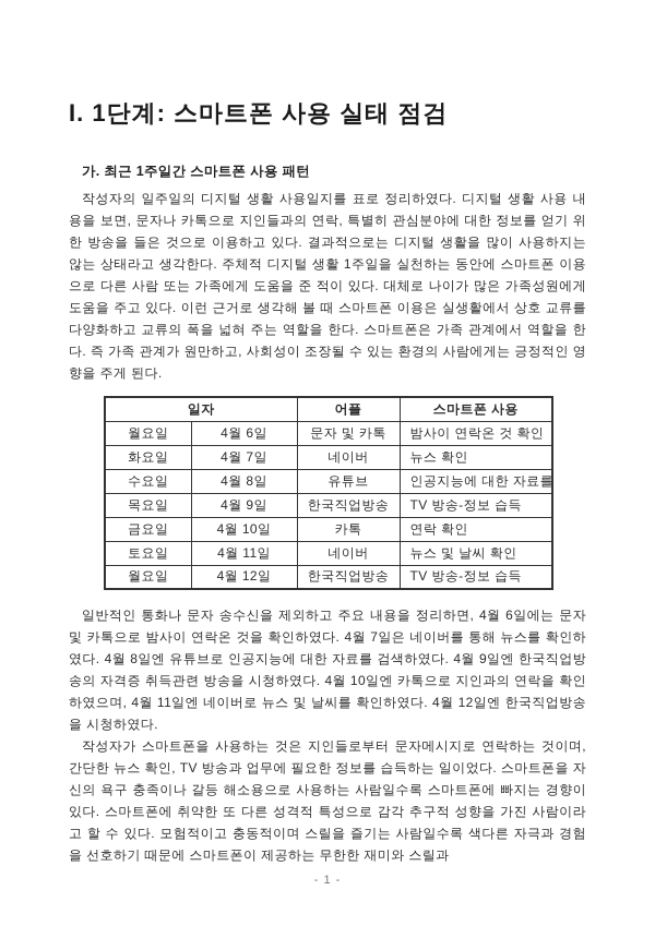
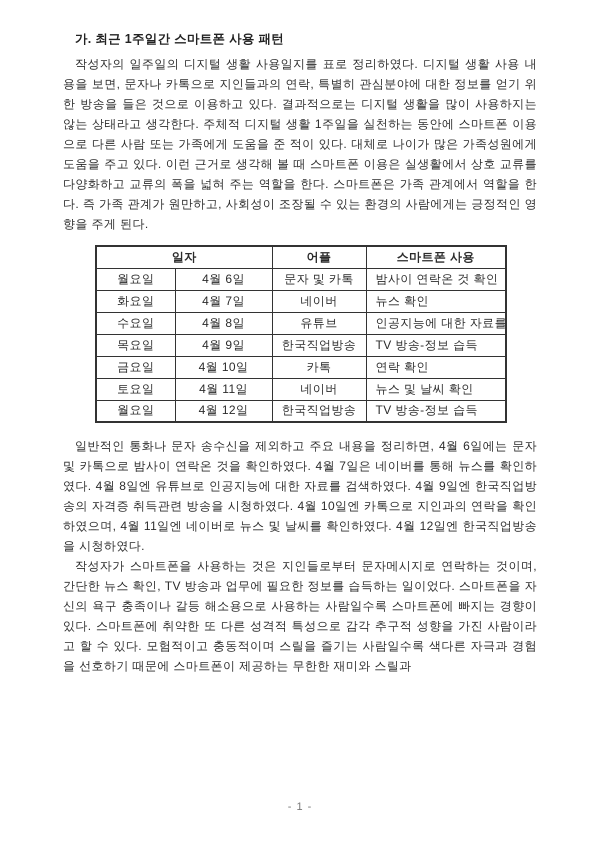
- I. 1단계: 스마트폰 사용 실태 점검
  가. 최근 1주일간 스마트폰 사용 패턴
  작성자의 일주일의 디지털 생활 사용일지를 표로 정리하였다. 디지털 생활 사용 내용을 보면, 문자나 카톡으로 지인들과의 연락, 특별히 관심분야에 대한 정보를 얻기 위한 방송을 들은 것으로 이용하고 있다. 결과적으로는 디지털 생활을 많이 사용하지는 않는 상태라고 생각한다. 주체적 디지털 생활 1주일을 실천하는 동안에 스마트폰 이용으로 다른 사람 또는 가족에게 도움을 준 적이 있다. 대체로 나이가 많은 가족성원에게 도움을 주고 있다. 이런 근거로 생각해 볼 때 스마트폰 이용은 실생활에서 상호 교류를 다양화하고 교류의 폭을 넓혀 주는 역할을 한다. 스마트폰은 가족 관계에서 역할을 한다. 즉 가족 관계가 원만하고, 사회성이 조장될 수 있는 환경의 사람에게는 긍정적인 영향을 주게 된다.
  일자	어플	스마트폰 사용
  월요일	4월 6일	문자 및 카톡	밤사이 연락온 것 확인
  화요일	4월 7일	네이버	뉴스 확인
  수요일	4월 8일	유튜브	인공지능에 대한 자료를
  목요일	4월 9일	한국직업방송	TV 방송-정보 습득
  금요일	4월 10일	카톡	연락 확인
  토요일	4월 11일	네이버	뉴스 및 날씨 확인
  월요일	4월 12일	한국직업방송	TV 방송-정보 습득
  일반적인 통화나 문자 송수신을 제외하고 주요 내용을 정리하면, 4월 6일에는 문자 및 카톡으로 밤사이 연락온 것을 확인하였다. 4월 7일은 네이버를 통해 뉴스를 확인하였다. 4월 8일엔 유튜브로 인공지능에 대한 자료를 검색하였다. 4월 9일엔 한국직업방송의 자격증 취득관련 방송을 시청하였다. 4월 10일엔 카톡으로 지인과의 연락을 확인하였으며, 4월 11일엔 네이버로 뉴스 및 날씨를 확인하였다. 4월 12일엔 한국직업방송을 시청하였다.
  작성자가 스마트폰을 사용하는 것은 지인들로부터 문자메시지로 연락하는 것이며, 간단한 뉴스 확인, TV 방송과 업무에 필요한 정보를 습득하는 일이었다. 스마트폰을 자신의 욕구 충족이나 갈등 해소용으로 사용하는 사람일수록 스마트폰에 빠지는 경향이 있다. 스마트폰에 취약한 또 다른 성격적 특성으로 감각 추구적 성향을 가진 사람이라고 할 수 있다. 모험적이고 충동적이며 스릴을 즐기는 사람일수록 색다른 자극과 경험을 선호하기 때문에 스마트폰이 제공하는 무한한 재미와 스릴과
  - 1 -
